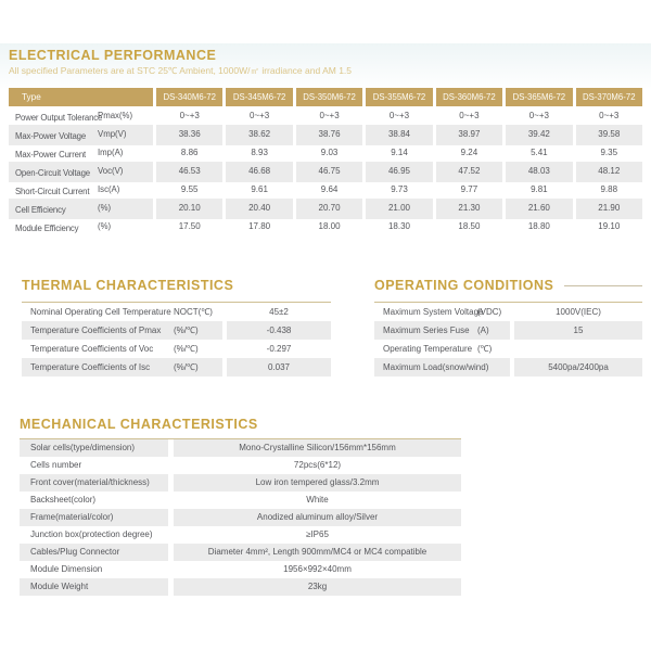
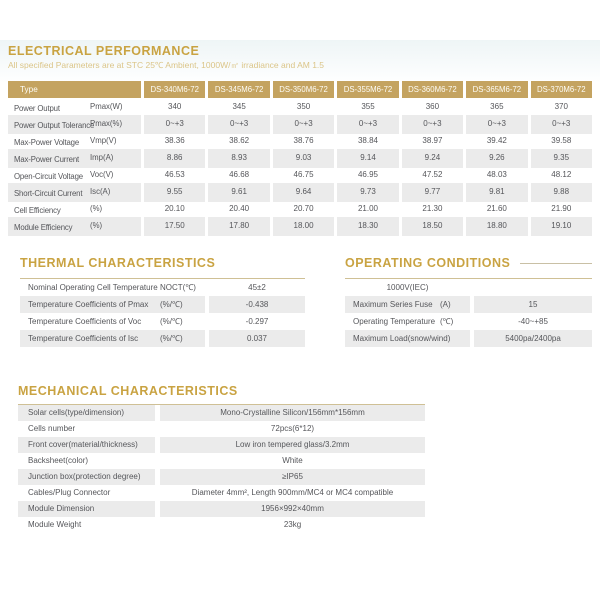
  ELECTRICAL PERFORMANCE
  All specified Parameters are at STC 25℃ Ambient, 1000W/㎡ irradiance and AM 1.5
  Type
  DS-340M6-72
  DS-345M6-72
  DS-350M6-72
  DS-355M6-72
  DS-360M6-72
  DS-365M6-72
  DS-370M6-72
+ Power Output
+ Pmax(W)
+ 340
+ 345
+ 350
+ 355
+ 360
+ 365
+ 370
  Power Output Tolerance
  Pmax(%)
  0~+3
  0~+3
  0~+3
  0~+3
  0~+3
  0~+3
  0~+3
  Max-Power Voltage
  Vmp(V)
  38.36
  38.62
  38.76
  38.84
  38.97
  39.42
  39.58
  Max-Power Current
  Imp(A)
  8.86
  8.93
  9.03
  9.14
  9.24
- 5.41
+ 9.26
  9.35
  Open-Circuit Voltage
  Voc(V)
  46.53
  46.68
  46.75
  46.95
  47.52
  48.03
  48.12
  Short-Circuit Current
  Isc(A)
  9.55
  9.61
  9.64
  9.73
  9.77
  9.81
  9.88
  Cell Efficiency
  (%)
  20.10
  20.40
  20.70
  21.00
  21.30
  21.60
  21.90
  Module Efficiency
  (%)
  17.50
  17.80
  18.00
  18.30
  18.50
  18.80
  19.10
  THERMAL CHARACTERISTICS
  Nominal Operating Cell Temperature
  NOCT(℃)
  45±2
  Temperature Coefficients of Pmax
  (%/℃)
  -0.438
  Temperature Coefficients of Voc
  (%/℃)
  -0.297
  Temperature Coefficients of Isc
  (%/℃)
  0.037
  OPERATING CONDITIONS
- Maximum System Voltage
- (VDC)
  1000V(IEC)
  Maximum Series Fuse
  (A)
  15
  Operating Temperature
  (℃)
+ -40~+85
  Maximum Load(snow/wind)
  5400pa/2400pa
  MECHANICAL CHARACTERISTICS
  Solar cells(type/dimension)
  Mono-Crystalline Silicon/156mm*156mm
  Cells number
  72pcs(6*12)
  Front cover(material/thickness)
  Low iron tempered glass/3.2mm
  Backsheet(color)
  White
- Frame(material/color)
- Anodized aluminum alloy/Silver
  Junction box(protection degree)
  ≥IP65
  Cables/Plug Connector
  Diameter 4mm², Length 900mm/MC4 or MC4 compatible
  Module Dimension
  1956×992×40mm
  Module Weight
  23kg
